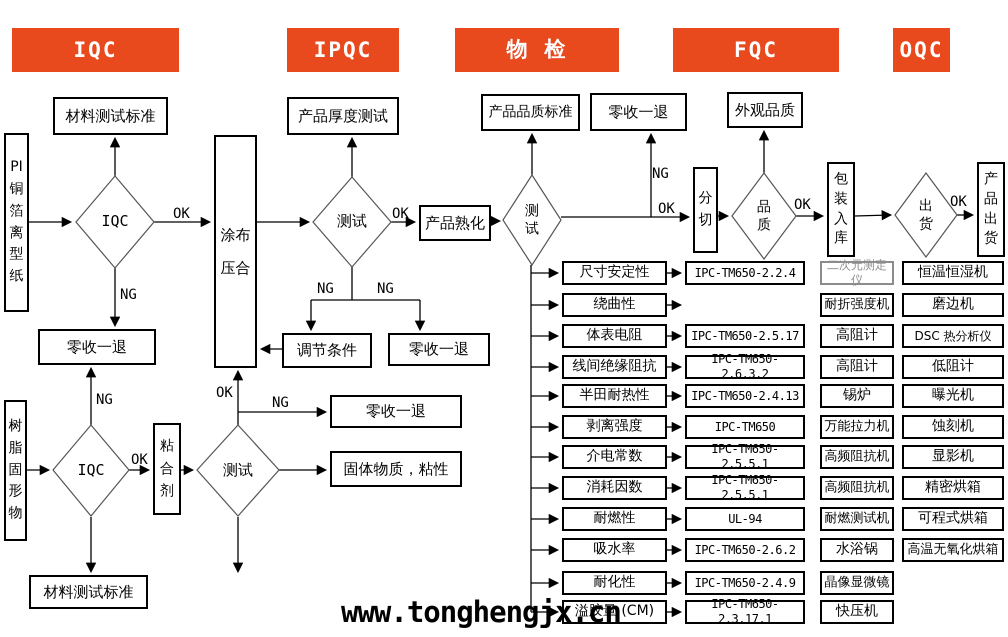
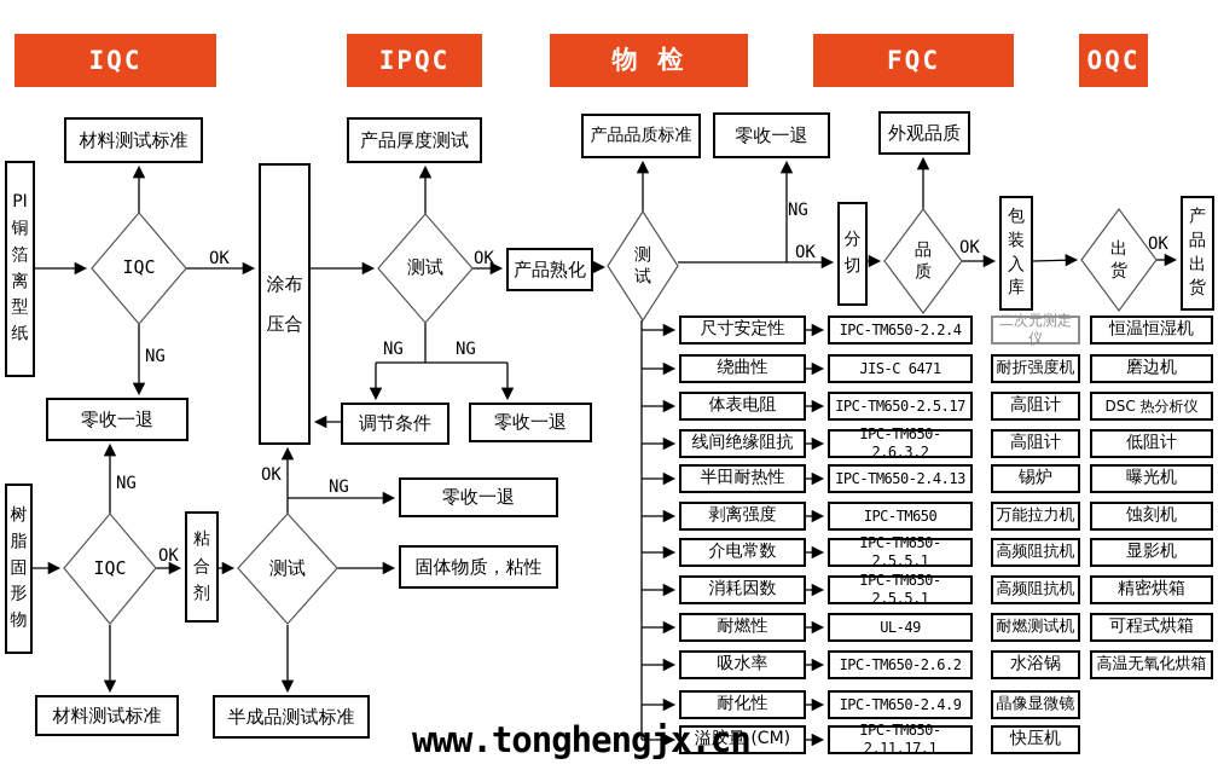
  IQC
  IPQC
  物 检
  FQC
  OQC
  材料测试标准
  PI铜箔离型纸
  涂布压合
  产品厚度测试
  产品熟化
  产品品质标准
  零收一退
  外观品质
  分切
  包装入库
  产品出货
  调节条件
  零收一退
  零收一退
  树脂固形物
  粘合剂
  零收一退
  固体物质，粘性
+ 半成品测试标准
  材料测试标准
  IQC
  测试
  测试
  品质
  出货
  IQC
  测试
  OK
  NG
  OK
  NG
  NG
  NG
  OK
  OK
  OK
  NG
  OK
  OK
  NG
  尺寸安定性
  绕曲性
  体表电阻
  线间绝缘阻抗
  半田耐热性
  剥离强度
  介电常数
  消耗因数
  耐燃性
  吸水率
  耐化性
  溢胶量 (CM)
  IPC-TM650-2.2.4
+ JIS-C 6471
  IPC-TM650-2.5.17
  IPC-TM650-2.6.3.2
  IPC-TM650-2.4.13
  IPC-TM650
  IPC-TM650-2.5.5.1
  IPC-TM650-2.5.5.1
- UL-94
+ UL-49
  IPC-TM650-2.6.2
  IPC-TM650-2.4.9
- IPC-TM650-2.3.17.1
+ IPC-TM650-2.11.17.1
  二次元测定仪
  耐折强度机
  高阻计
  高阻计
  锡炉
  万能拉力机
  高频阻抗机
  高频阻抗机
  耐燃测试机
  水浴锅
  晶像显微镜
  快压机
  恒温恒湿机
  磨边机
  DSC 热分析仪
  低阻计
  曝光机
  蚀刻机
  显影机
  精密烘箱
  可程式烘箱
  高温无氧化烘箱
  www.tonghengjx.cn
